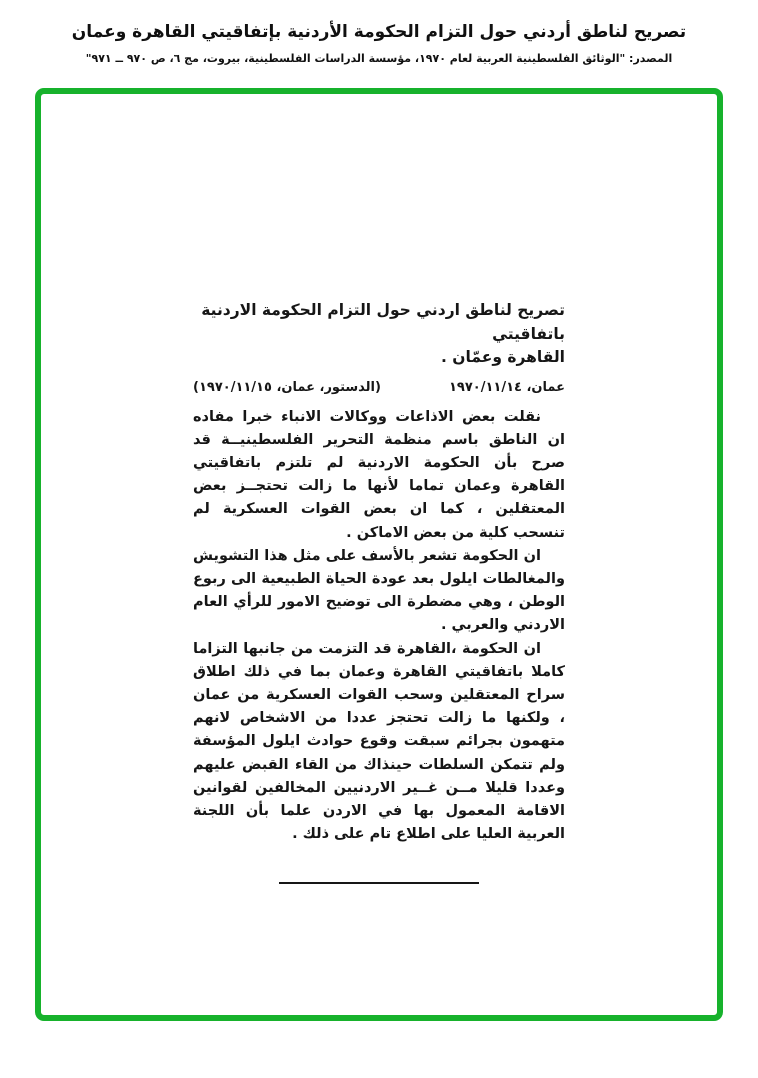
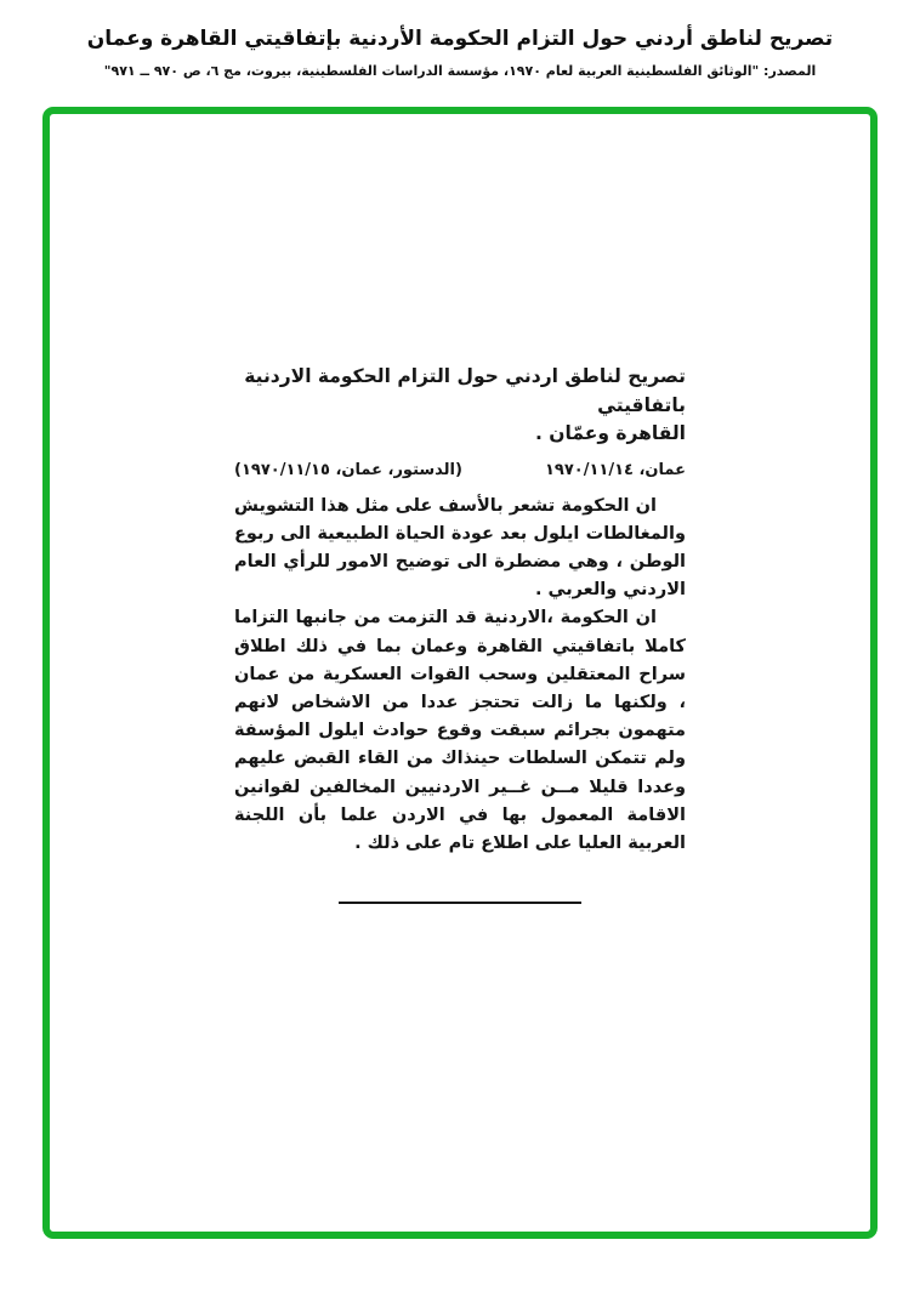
  تصريح لناطق أردني حول التزام الحكومة الأردنية بإتفاقيتي القاهرة وعمان
  المصدر: "الوثائق الفلسطينية العربية لعام ١٩٧٠، مؤسسة الدراسات الفلسطينية، بيروت، مج ٦، ص ٩٧٠ ــ ٩٧١"
  تصريح لناطق اردني حول التزام الحكومة الاردنية باتفاقيتي
  القاهرة وعمّان .
  عمان، ١٩٧٠/١١/١٤
  (الدستور، عمان، ١٩٧٠/١١/١٥)
- نقلت بعض الاذاعات ووكالات الانباء خبرا مفاده ان الناطق باسم منظمة التحرير الفلسطينيــة قد صرح بأن الحكومة الاردنية لم تلتزم باتفاقيتي القاهرة وعمان تماما لأنها ما زالت تحتجــز بعض المعتقلين ، كما ان بعض القوات العسكرية لم تنسحب كلية من بعض الاماكن .
  ان الحكومة تشعر بالأسف على مثل هذا التشويش والمغالطات ايلول بعد عودة الحياة الطبيعية الى ربوع الوطن ، وهي مضطرة الى توضيح الامور للرأي العام الاردني والعربي .
- ان الحكومة ،القاهرة قد التزمت من جانبها التزاما كاملا باتفاقيتي القاهرة وعمان بما في ذلك اطلاق سراح المعتقلين وسحب القوات العسكرية من عمان ، ولكنها ما زالت تحتجز عددا من الاشخاص لانهم متهمون بجرائم سبقت وقوع حوادث ايلول المؤسفة ولم تتمكن السلطات حينذاك من القاء القبض عليهم وعددا قليلا مــن غــير الاردنيين المخالفين لقوانين الاقامة المعمول بها في الاردن علما بأن اللجنة العربية العليا على اطلاع تام على ذلك .
+ ان الحكومة ،الاردنية قد التزمت من جانبها التزاما كاملا باتفاقيتي القاهرة وعمان بما في ذلك اطلاق سراح المعتقلين وسحب القوات العسكرية من عمان ، ولكنها ما زالت تحتجز عددا من الاشخاص لانهم متهمون بجرائم سبقت وقوع حوادث ايلول المؤسفة ولم تتمكن السلطات حينذاك من القاء القبض عليهم وعددا قليلا مــن غــير الاردنيين المخالفين لقوانين الاقامة المعمول بها في الاردن علما بأن اللجنة العربية العليا على اطلاع تام على ذلك .
